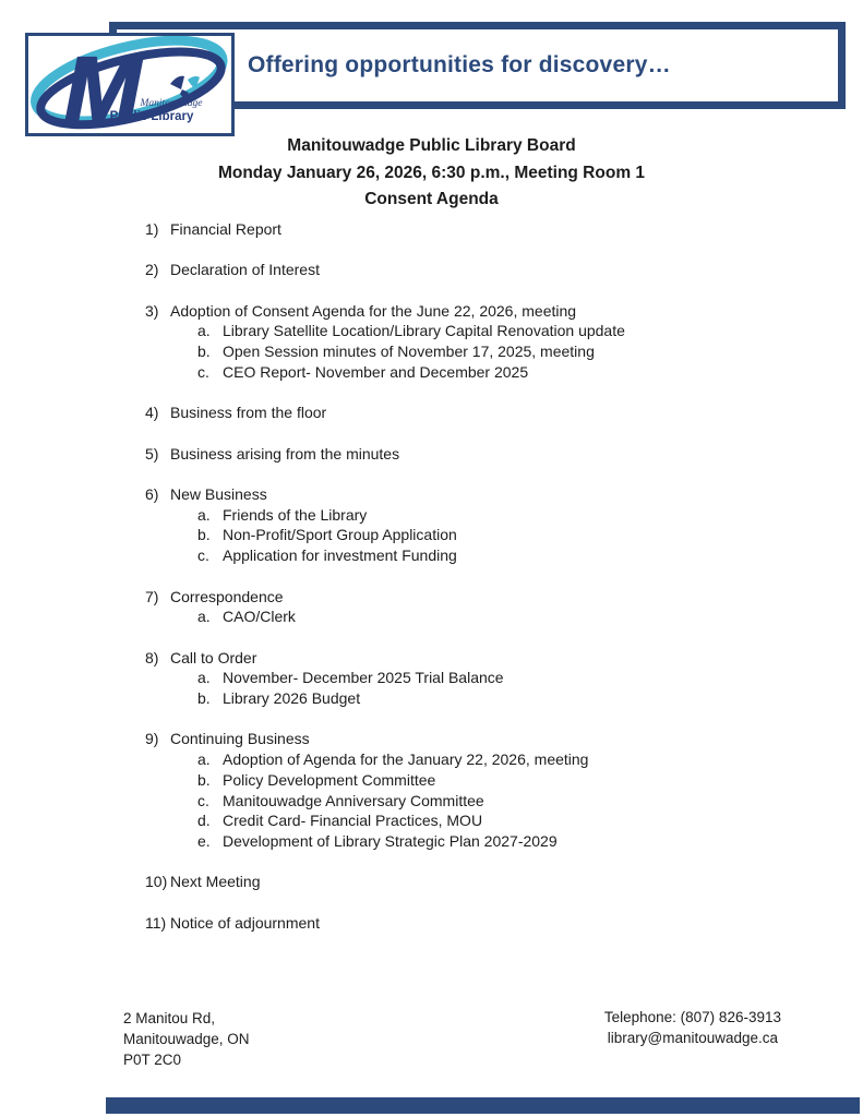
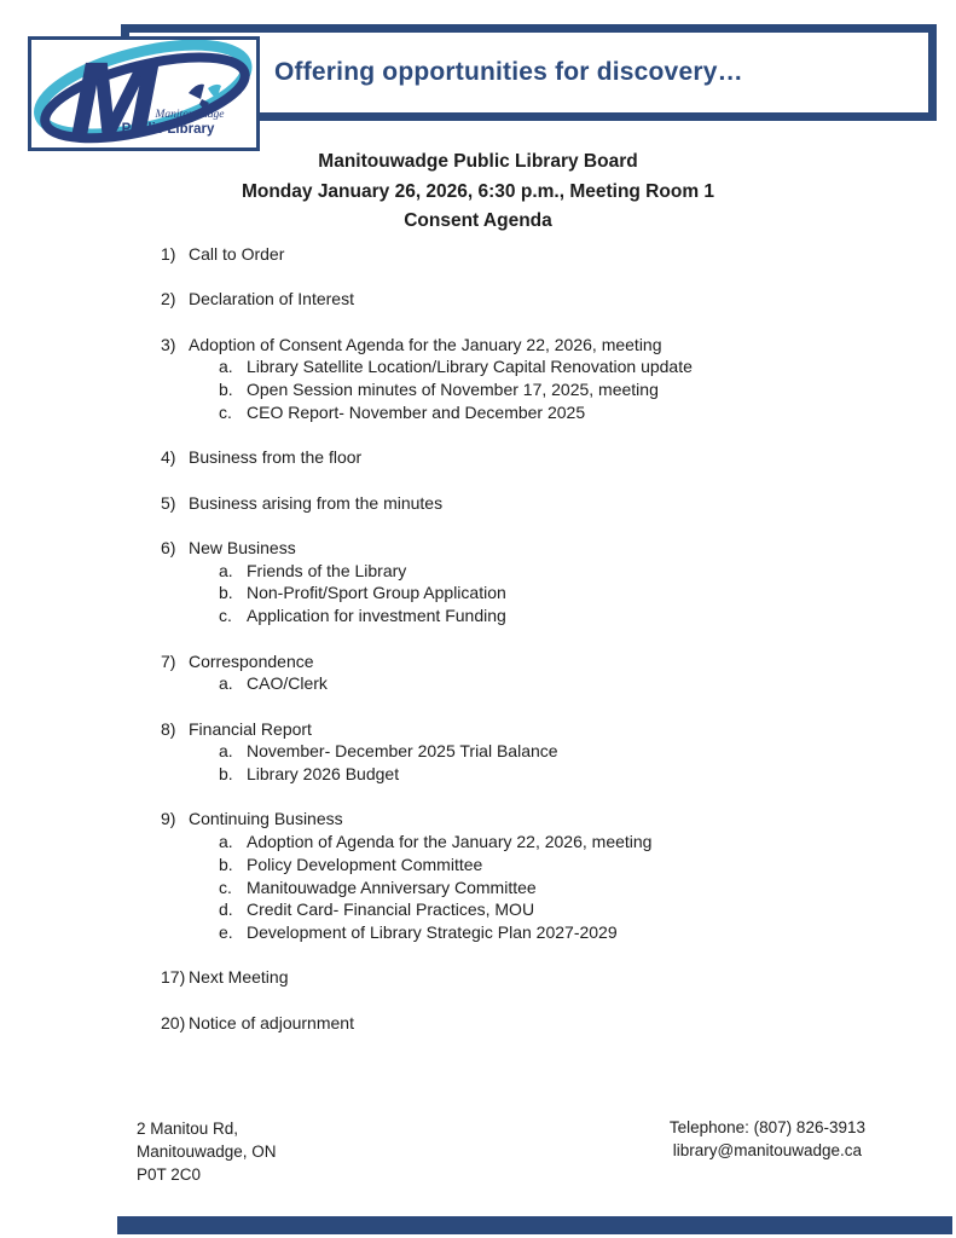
  Offering opportunities for discovery…
  M
  Manitouwadge
  Public Library
  Manitouwadge Public Library Board
  Monday January 26, 2026, 6:30 p.m., Meeting Room 1
  Consent Agenda
  1)
- Financial Report
+ Call to Order
  2)
  Declaration of Interest
  3)
- Adoption of Consent Agenda for the June 22, 2026, meeting
+ Adoption of Consent Agenda for the January 22, 2026, meeting
  a.
  Library Satellite Location/Library Capital Renovation update
  b.
  Open Session minutes of November 17, 2025, meeting
  c.
  CEO Report- November and December 2025
  4)
  Business from the floor
  5)
  Business arising from the minutes
  6)
  New Business
  a.
  Friends of the Library
  b.
  Non-Profit/Sport Group Application
  c.
  Application for investment Funding
  7)
  Correspondence
  a.
  CAO/Clerk
  8)
- Call to Order
+ Financial Report
  a.
  November- December 2025 Trial Balance
  b.
  Library 2026 Budget
  9)
  Continuing Business
  a.
  Adoption of Agenda for the January 22, 2026, meeting
  b.
  Policy Development Committee
  c.
  Manitouwadge Anniversary Committee
  d.
  Credit Card- Financial Practices, MOU
  e.
  Development of Library Strategic Plan 2027-2029
- 10)
+ 17)
  Next Meeting
- 11)
+ 20)
  Notice of adjournment
  2 Manitou Rd,
  Manitouwadge, ON
  P0T 2C0
  Telephone: (807) 826-3913
  library@manitouwadge.ca
